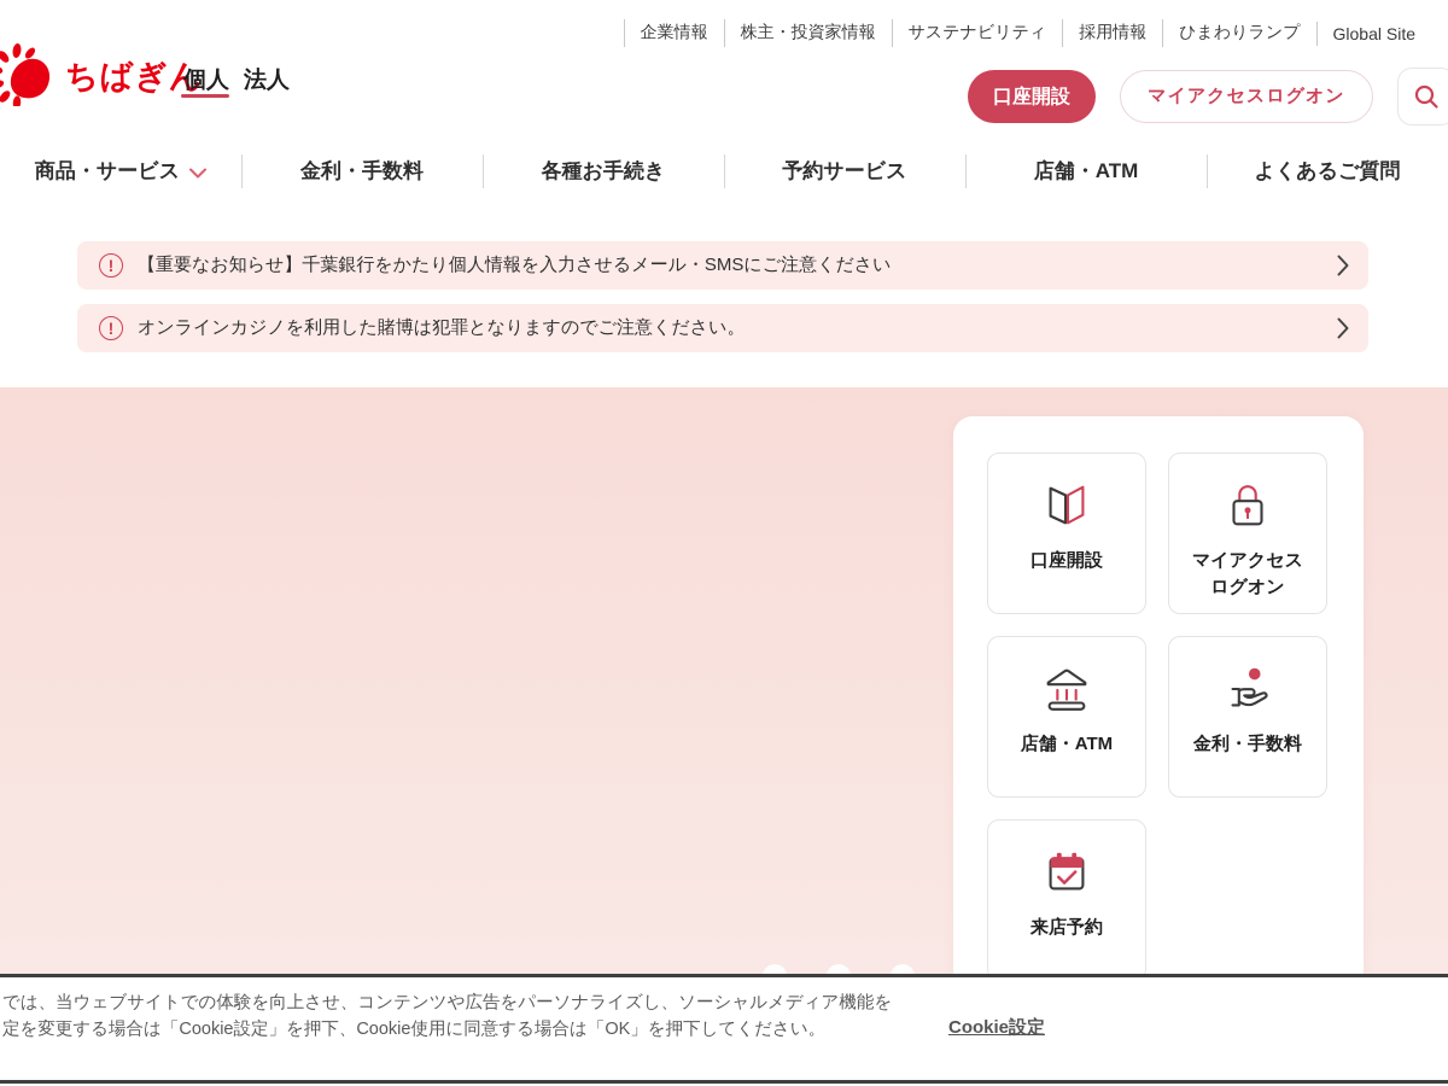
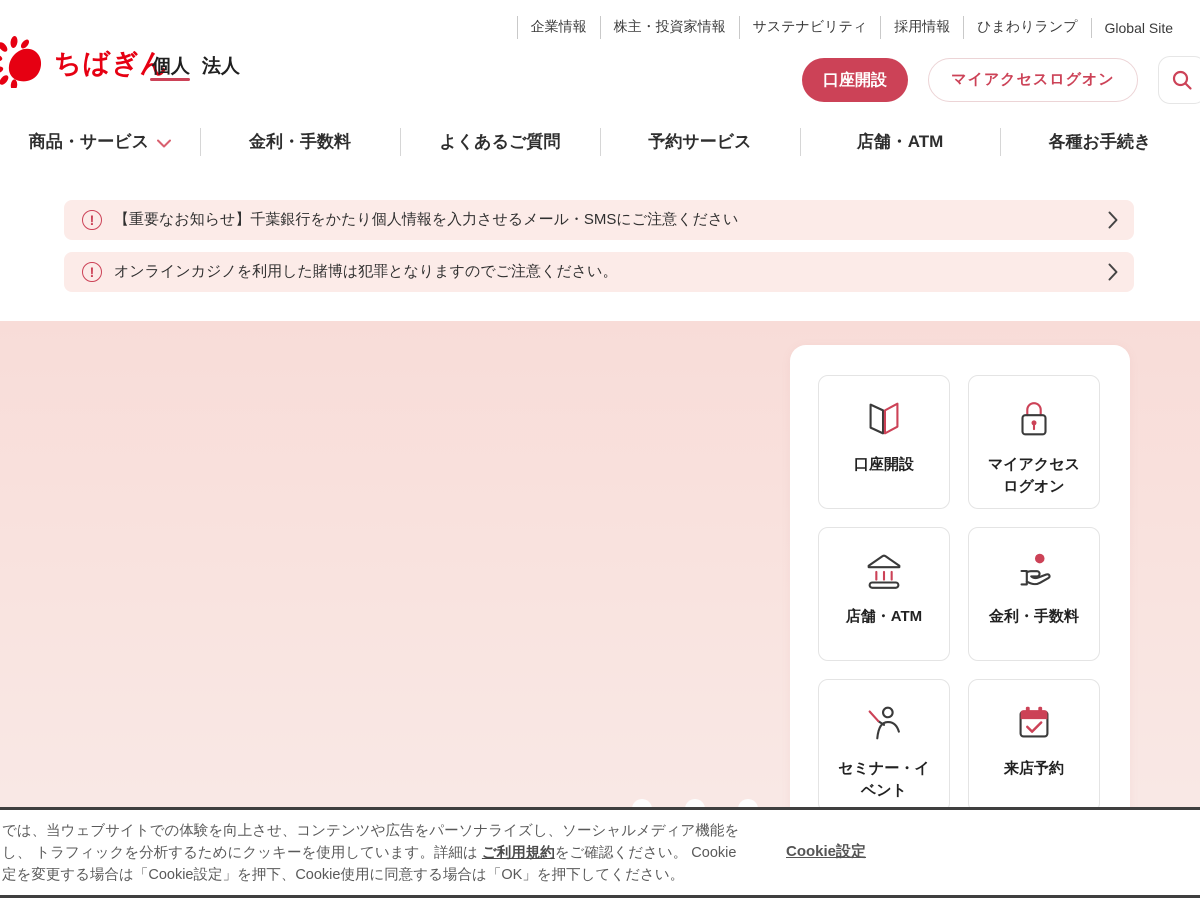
  企業情報
  株主・投資家情報
  サステナビリティ
  採用情報
  ひまわりランプ
  Global Site
  ちばぎん
  個人
  法人
  口座開設
  マイアクセスログオン
  商品・サービス
  金利・手数料
- 各種お手続き
+ よくあるご質問
  予約サービス
  店舗・ATM
- よくあるご質問
+ 各種お手続き
  !
  【重要なお知らせ】千葉銀行をかたり個人情報を入力させるメール・SMSにご注意ください
  !
  オンラインカジノを利用した賭博は犯罪となりますのでご注意ください。
  口座開設
  マイアクセスログオン
  店舗・ATM
  金利・手数料
+ セミナー・イベント
  来店予約
  では、当ウェブサイトでの体験を向上させ、コンテンツや広告をパーソナライズし、ソーシャルメディア機能を
+ し、 トラフィックを分析するためにクッキーを使用しています。詳細は ご利用規約をご確認ください。 Cookie
  定を変更する場合は「Cookie設定」を押下、Cookie使用に同意する場合は「OK」を押下してください。
  Cookie設定
